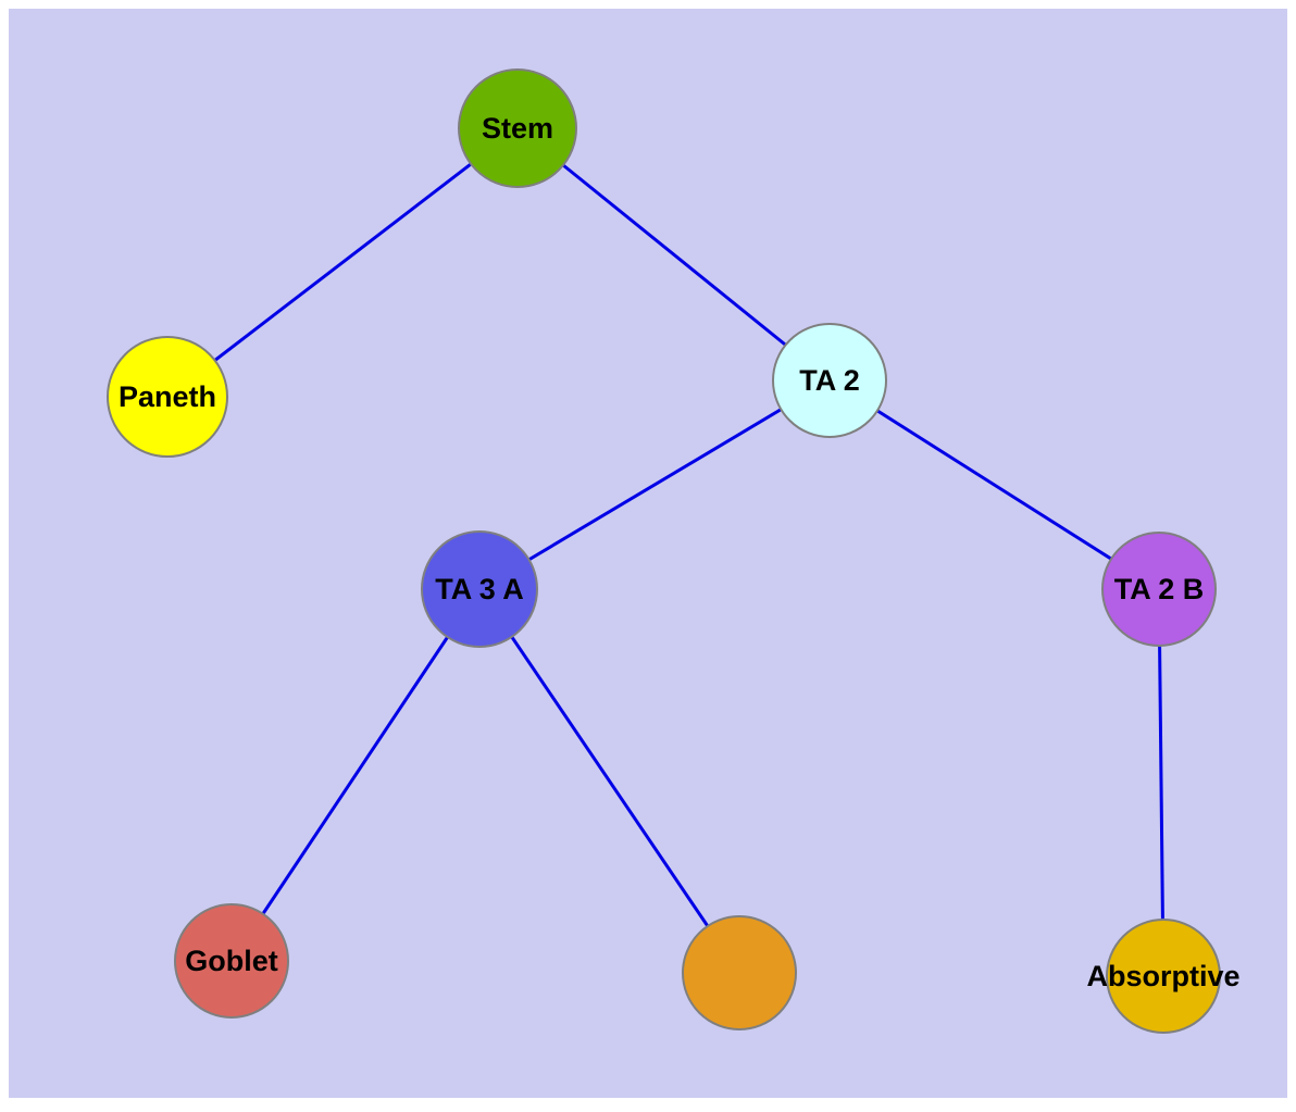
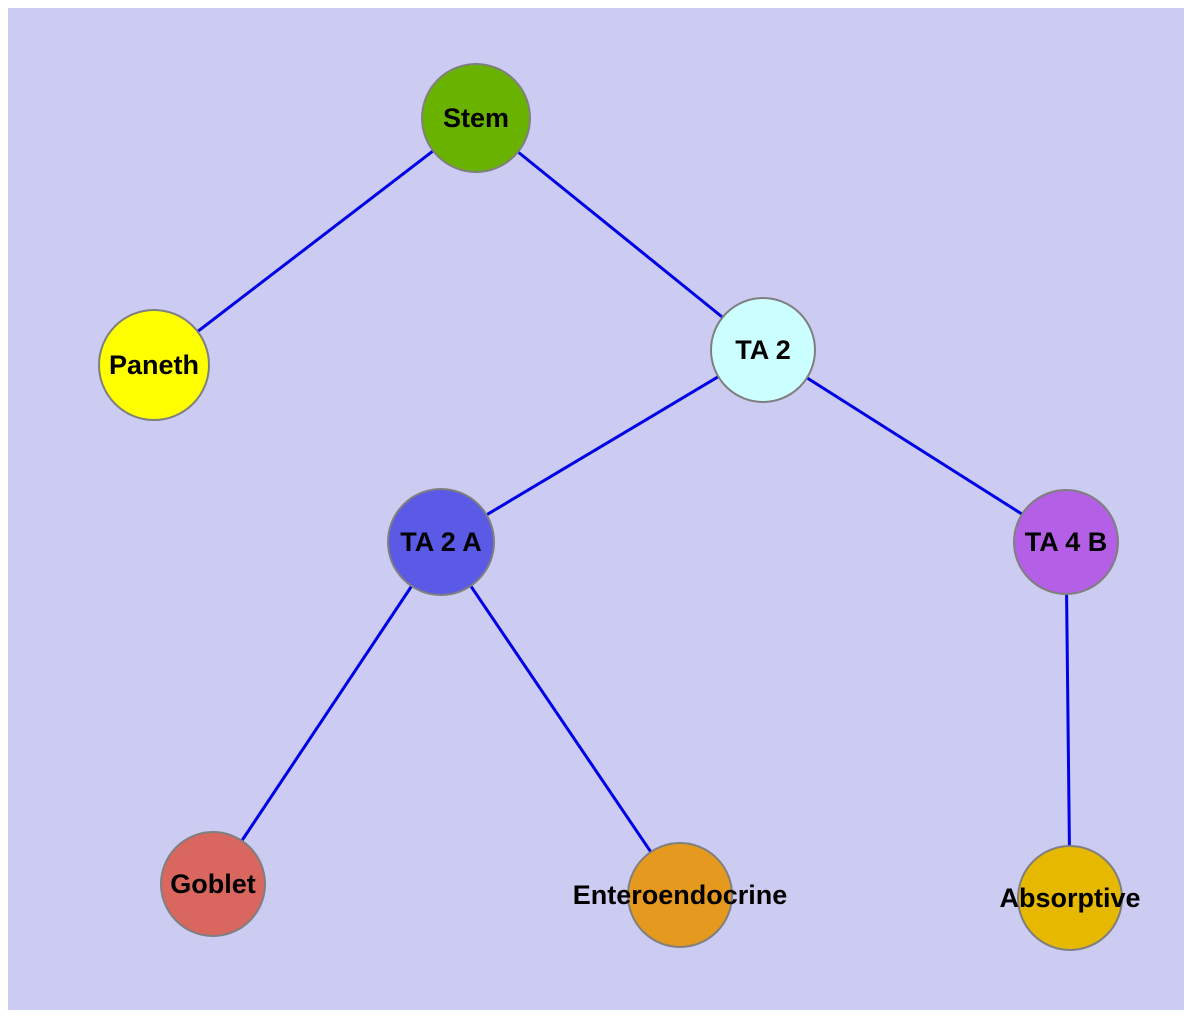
  Stem
  Paneth
  TA 2
- TA 3 A
+ TA 2 A
- TA 2 B
+ TA 4 B
  Goblet
+ Enteroendocrine
  Absorptive
